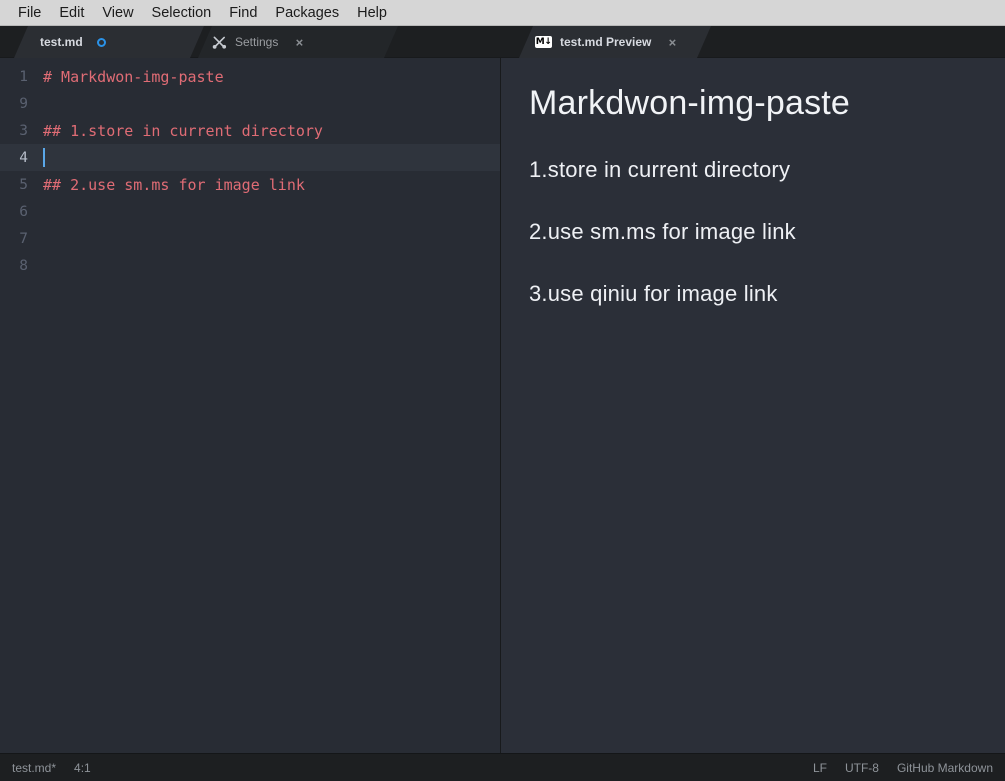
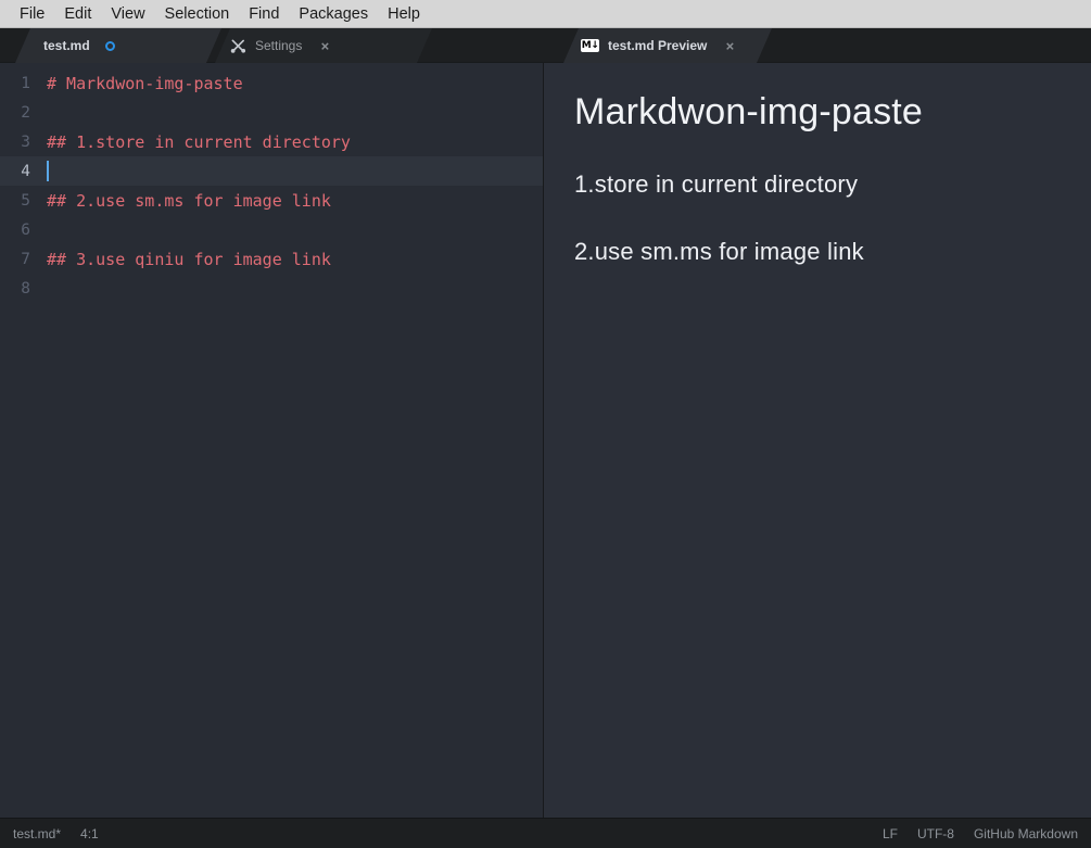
  File
  Edit
  View
  Selection
  Find
  Packages
  Help
  test.md
  Settings
  ×
  M↓
  test.md Preview
  ×
  1
  # Markdwon-img-paste
- 9
+ 2
  3
  ## 1.store in current directory
  4
  5
  ## 2.use sm.ms for image link
  6
  7
+ ## 3.use qiniu for image link
  8
  Markdwon-img-paste
  1.store in current directory
  2.use sm.ms for image link
- 3.use qiniu for image link
  test.md*
  4:1
  LF
  UTF-8
  GitHub Markdown
